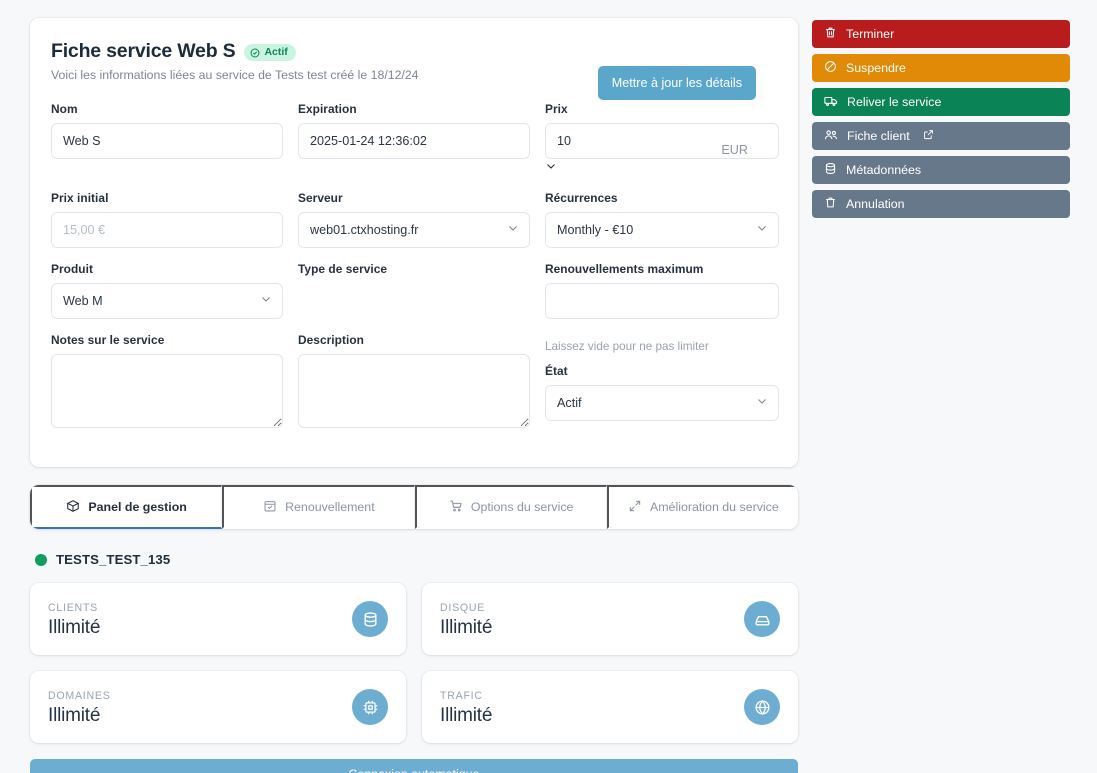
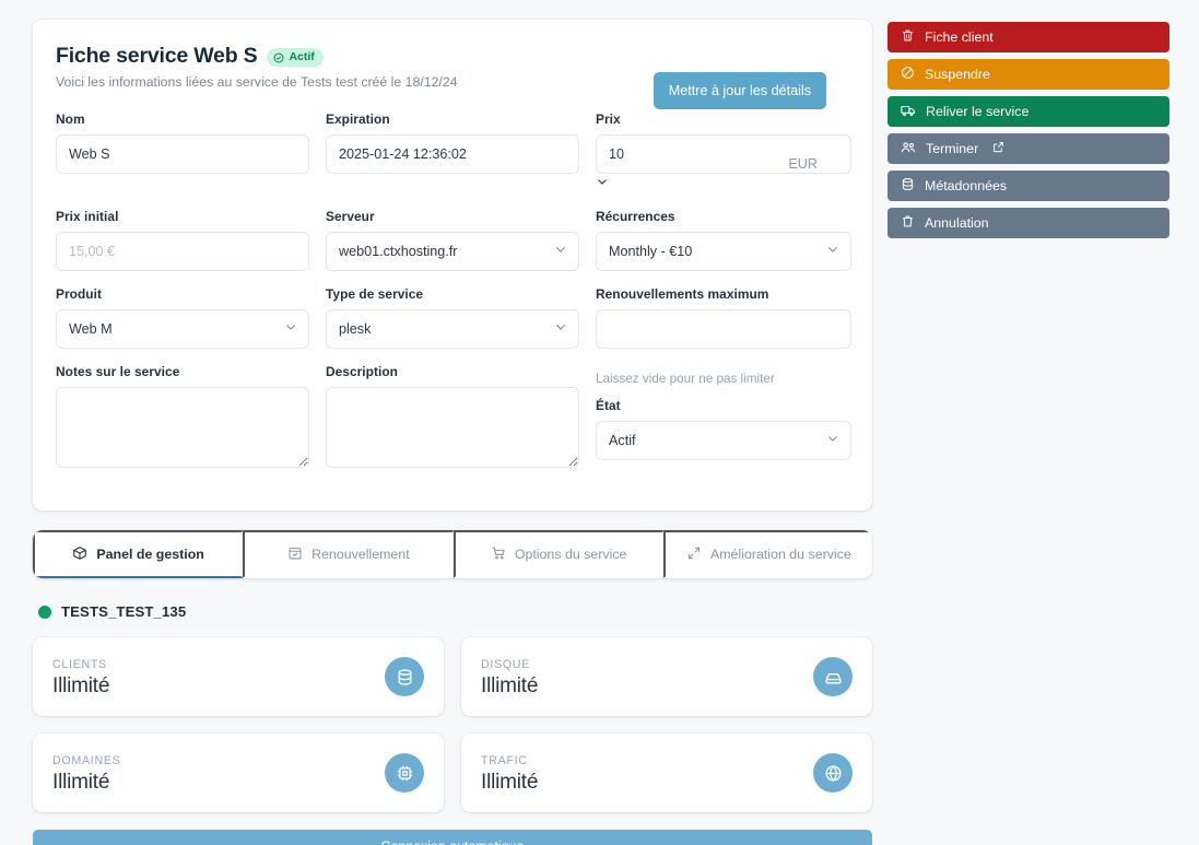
  Fiche service Web S
  Actif
  Voici les informations liées au service de Tests test créé le 18/12/24
  Mettre à jour les détails
  Nom
  Web S
  Expiration
  2025-01-24 12:36:02
  Prix
  10
  EUR
  Prix initial
  15,00 €
  Serveur
  web01.ctxhosting.fr
  Récurrences
  Monthly - €10
  Produit
  Web M
  Type de service
+ plesk
  Renouvellements maximum
  Notes sur le service
  Description
  Laissez vide pour ne pas limiter
  État
  Actif
  Panel de gestion
  Renouvellement
  Options du service
  Amélioration du service
  TESTS_TEST_135
  CLIENTS
  Illimité
  DISQUE
  Illimité
  DOMAINES
  Illimité
  TRAFIC
  Illimité
- Terminer
+ Fiche client
  Suspendre
  Reliver le service
- Fiche client
+ Terminer
  Métadonnées
  Annulation
